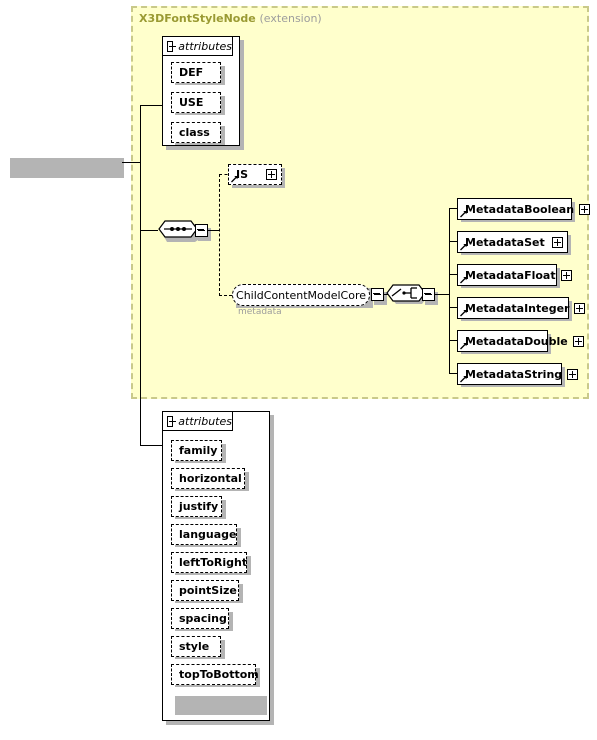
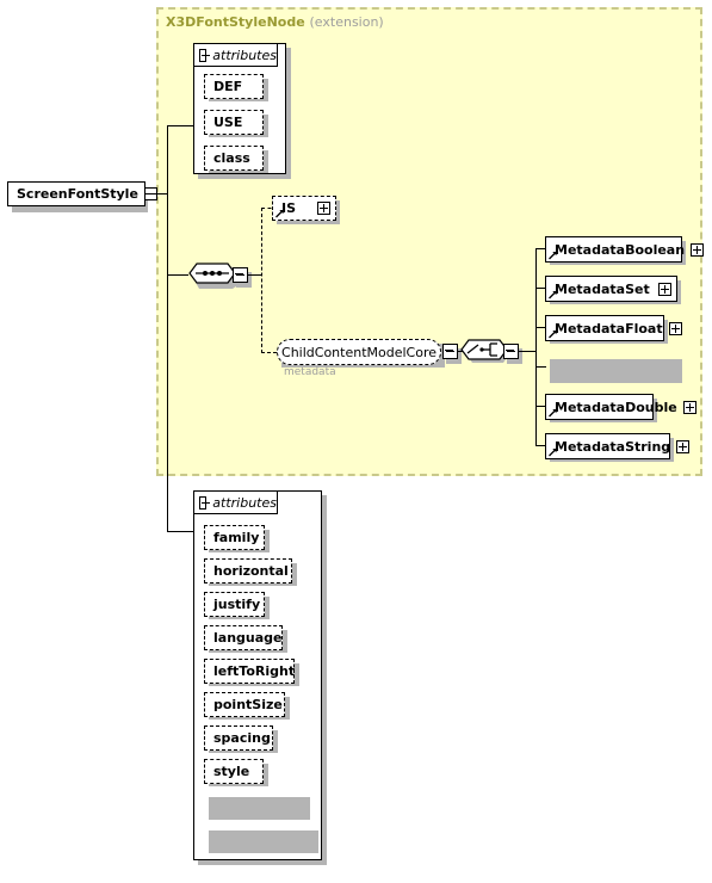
  X3DFontStyleNode (extension)
+ ScreenFontStyle
  attributes
  DEF
  USE
  class
  IS
  ChildContentModelCore
  metadata
  MetadataBoolean
  MetadataSet
  MetadataFloat
- MetadataInteger
  MetadataDouble
  MetadataString
  attributes
  family
  horizontal
  justify
  language
  leftToRight
  pointSize
  spacing
  style
- topToBottom
